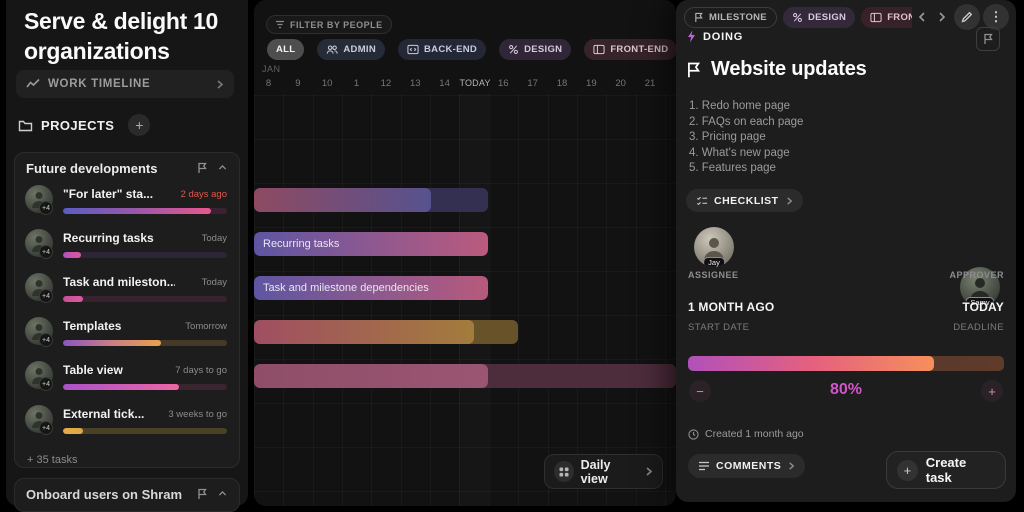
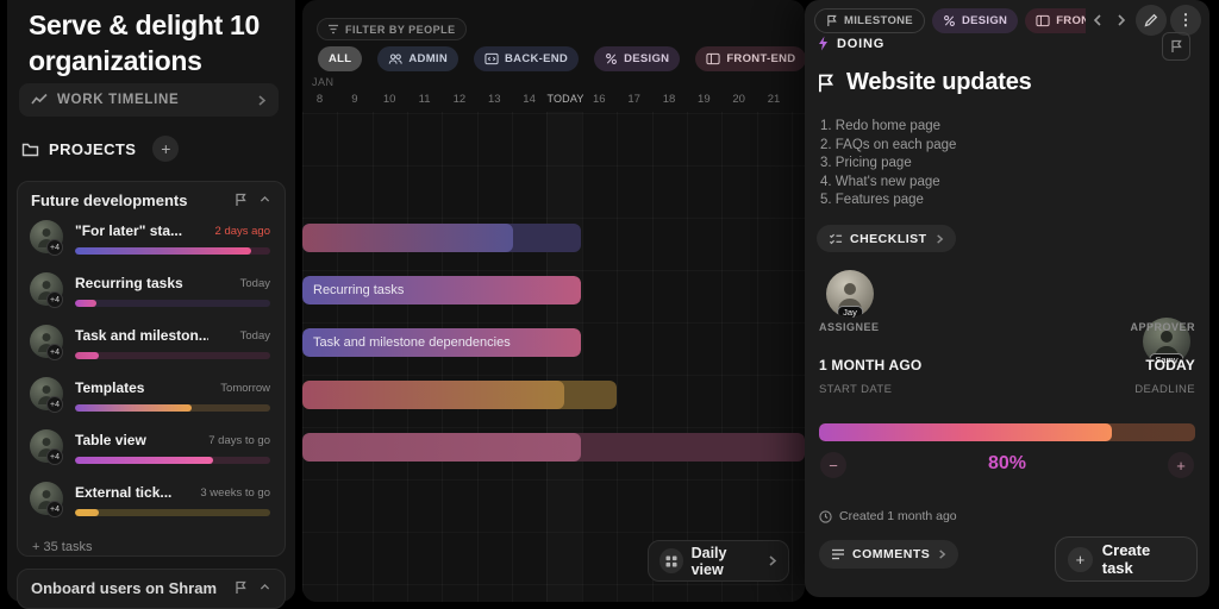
  Serve & delight 10 organizations
  WORK TIMELINE
  PROJECTS
  +
  Future developments
  "For later" sta...
  2 days ago
  Recurring tasks
  Today
  Task and mileston..
  Today
  Templates
  Tomorrow
  Table view
  7 days to go
  External tick...
  3 weeks to go
  + 35 tasks
  Onboard users on Shram
  FILTER BY PEOPLE
  ALL
  ADMIN
  BACK-END
  DESIGN
  FRONT-END
  JAN
  8
  9
  10
- 1
+ 11
  12
  13
  14
  TODAY
  16
  17
  18
  19
  20
  21
  Recurring tasks
  Task and milestone dependencies
  Daily view
  MILESTONE
  DESIGN
  ⋮
  DOING
  Website updates
  1. Redo home page
  2. FAQs on each page
  3. Pricing page
  4. What's new page
  5. Features page
  CHECKLIST
  Jay
  ASSIGNEE
  Samy
  APPROVER
  1 MONTH AGO
  TODAY
  START DATE
  DEADLINE
  −
  +
  80%
  Created 1 month ago
  COMMENTS
  +
  Create task
